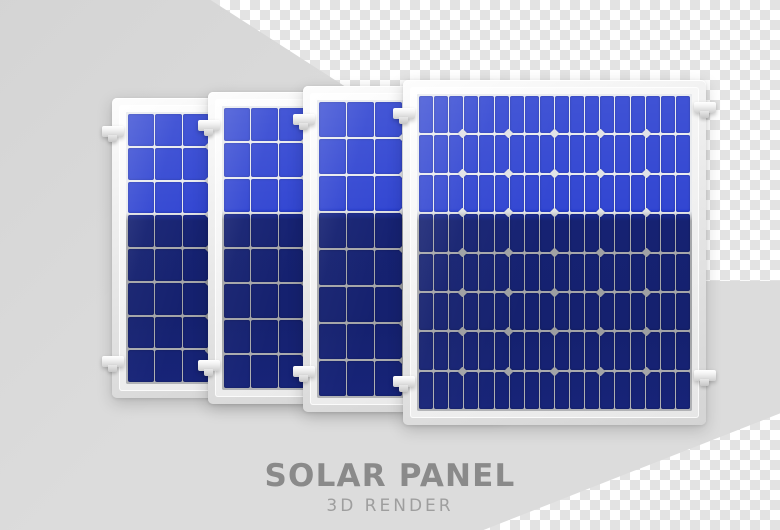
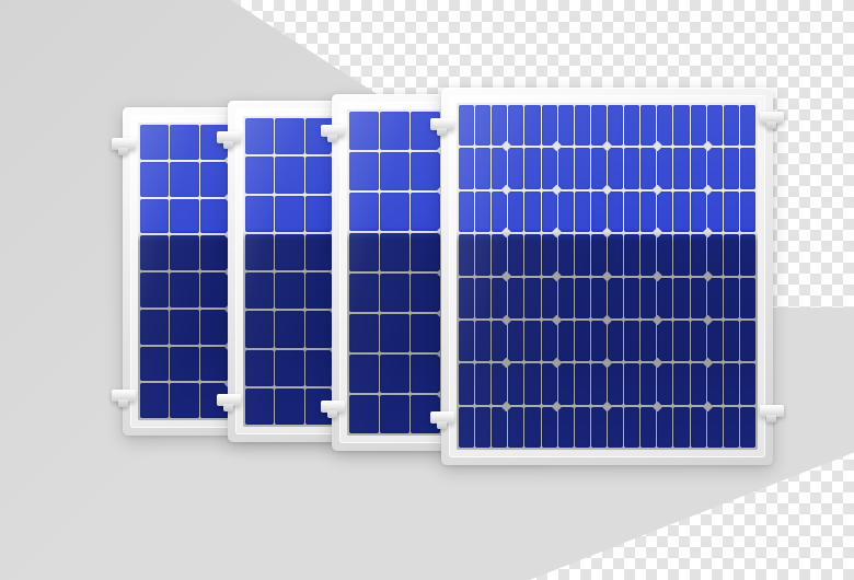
- SOLAR PANEL
- 3D RENDER
